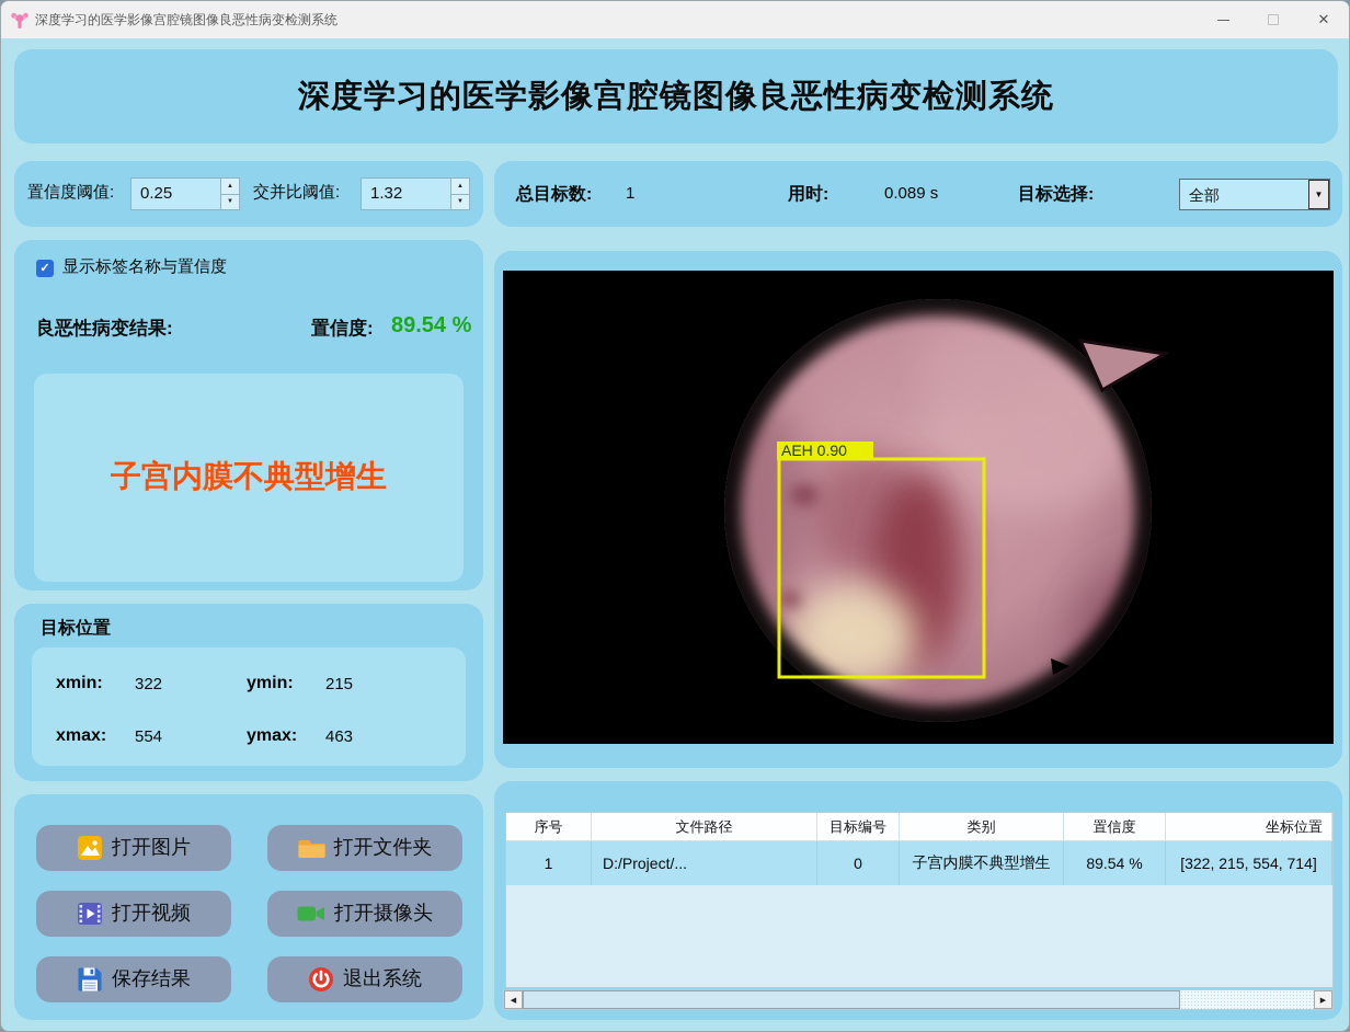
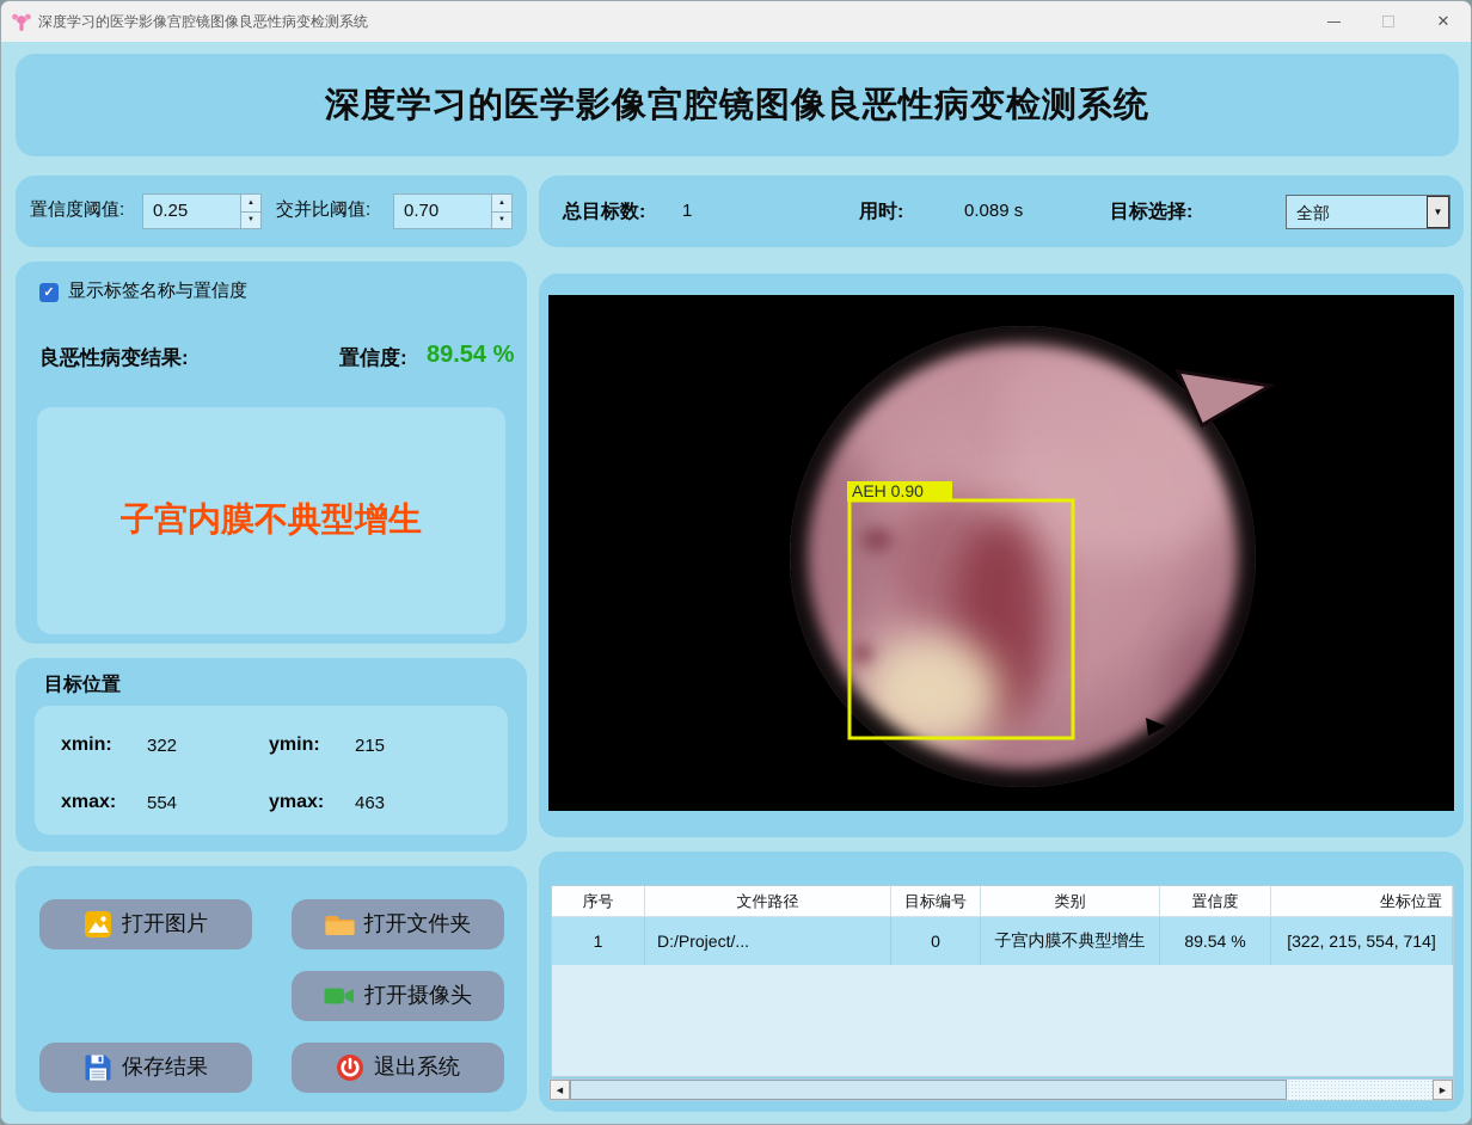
  深度学习的医学影像宫腔镜图像良恶性病变检测系统
  ✕
  深度学习的医学影像宫腔镜图像良恶性病变检测系统
  置信度阈值:
  0.25
  交并比阈值:
- 1.32
+ 0.70
  总目标数:
  1
  用时:
  0.089 s
  目标选择:
  全部
  ▼
  ✓
  显示标签名称与置信度
  良恶性病变结果:
  置信度:
  89.54 %
  子宫内膜不典型增生
  目标位置
  xmin:
  322
  ymin:
  215
  xmax:
  554
  ymax:
  463
  打开图片
  打开文件夹
- 打开视频
  打开摄像头
  保存结果
  退出系统
  AEH 0.90
  序号
  文件路径
  目标编号
  类别
  置信度
  坐标位置
  1
  D:/Project/...
  0
  子宫内膜不典型增生
  89.54 %
  [322, 215, 554, 714]
